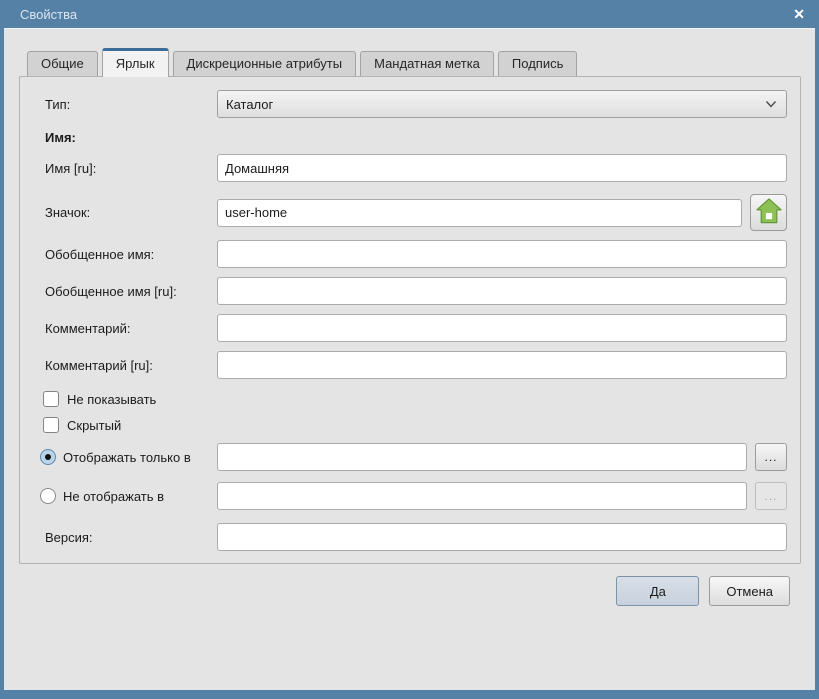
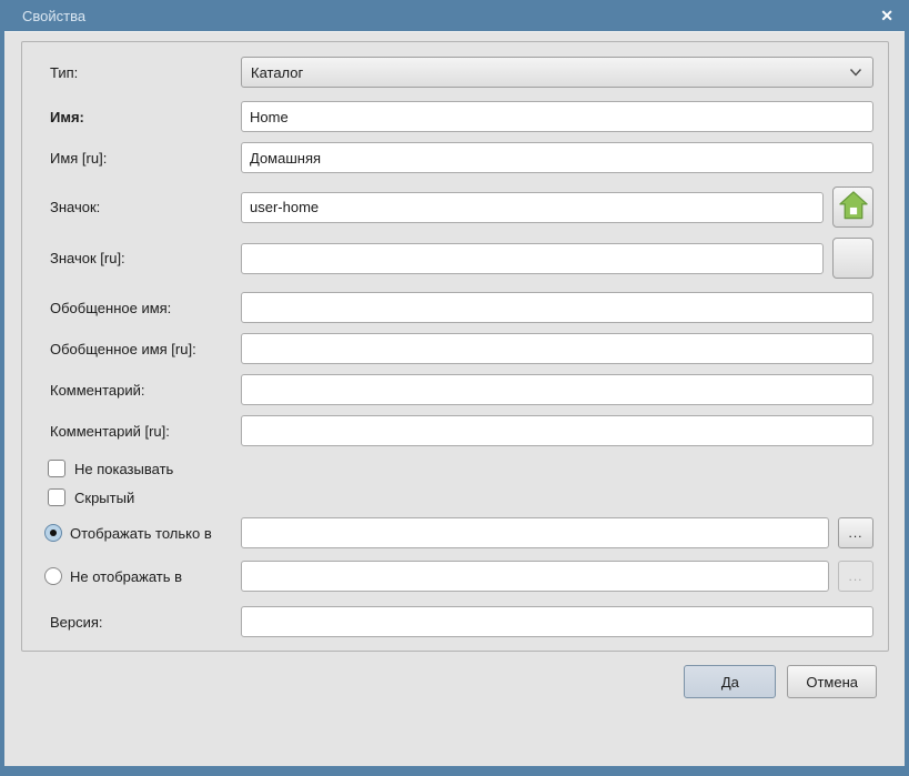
  Свойства
  ✕
- Общие
- Ярлык
- Дискреционные атрибуты
- Мандатная метка
- Подпись
  Тип:
  Каталог
  Имя:
+ Home
  Имя [ru]:
  Домашняя
  Значок:
  user-home
+ Значок [ru]:
  Обобщенное имя:
  Обобщенное имя [ru]:
  Комментарий:
  Комментарий [ru]:
  Не показывать
  Скрытый
  Отображать только в
  ...
  Не отображать в
  ...
  Версия:
  Да
  Отмена
